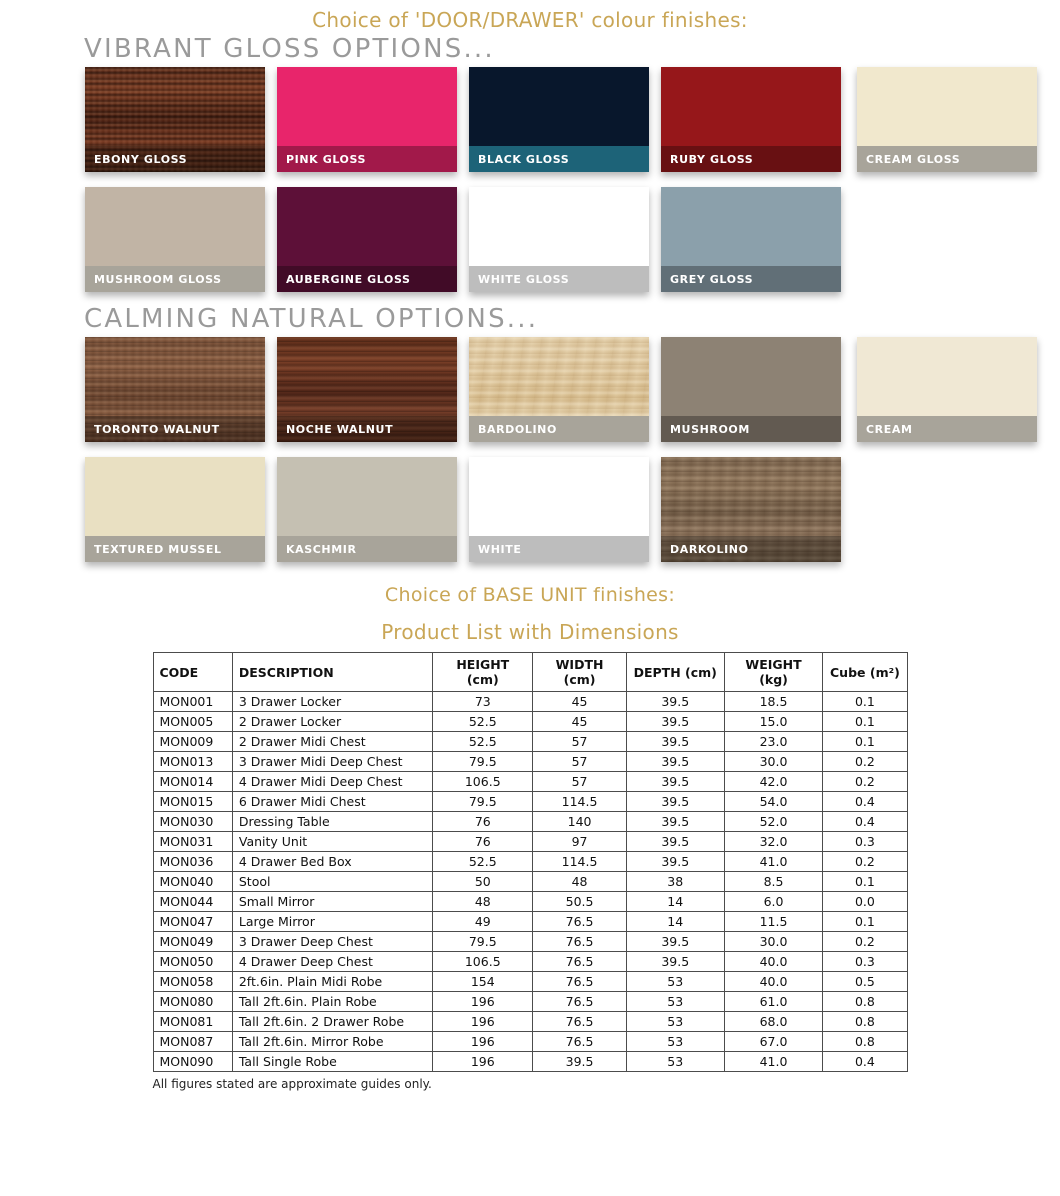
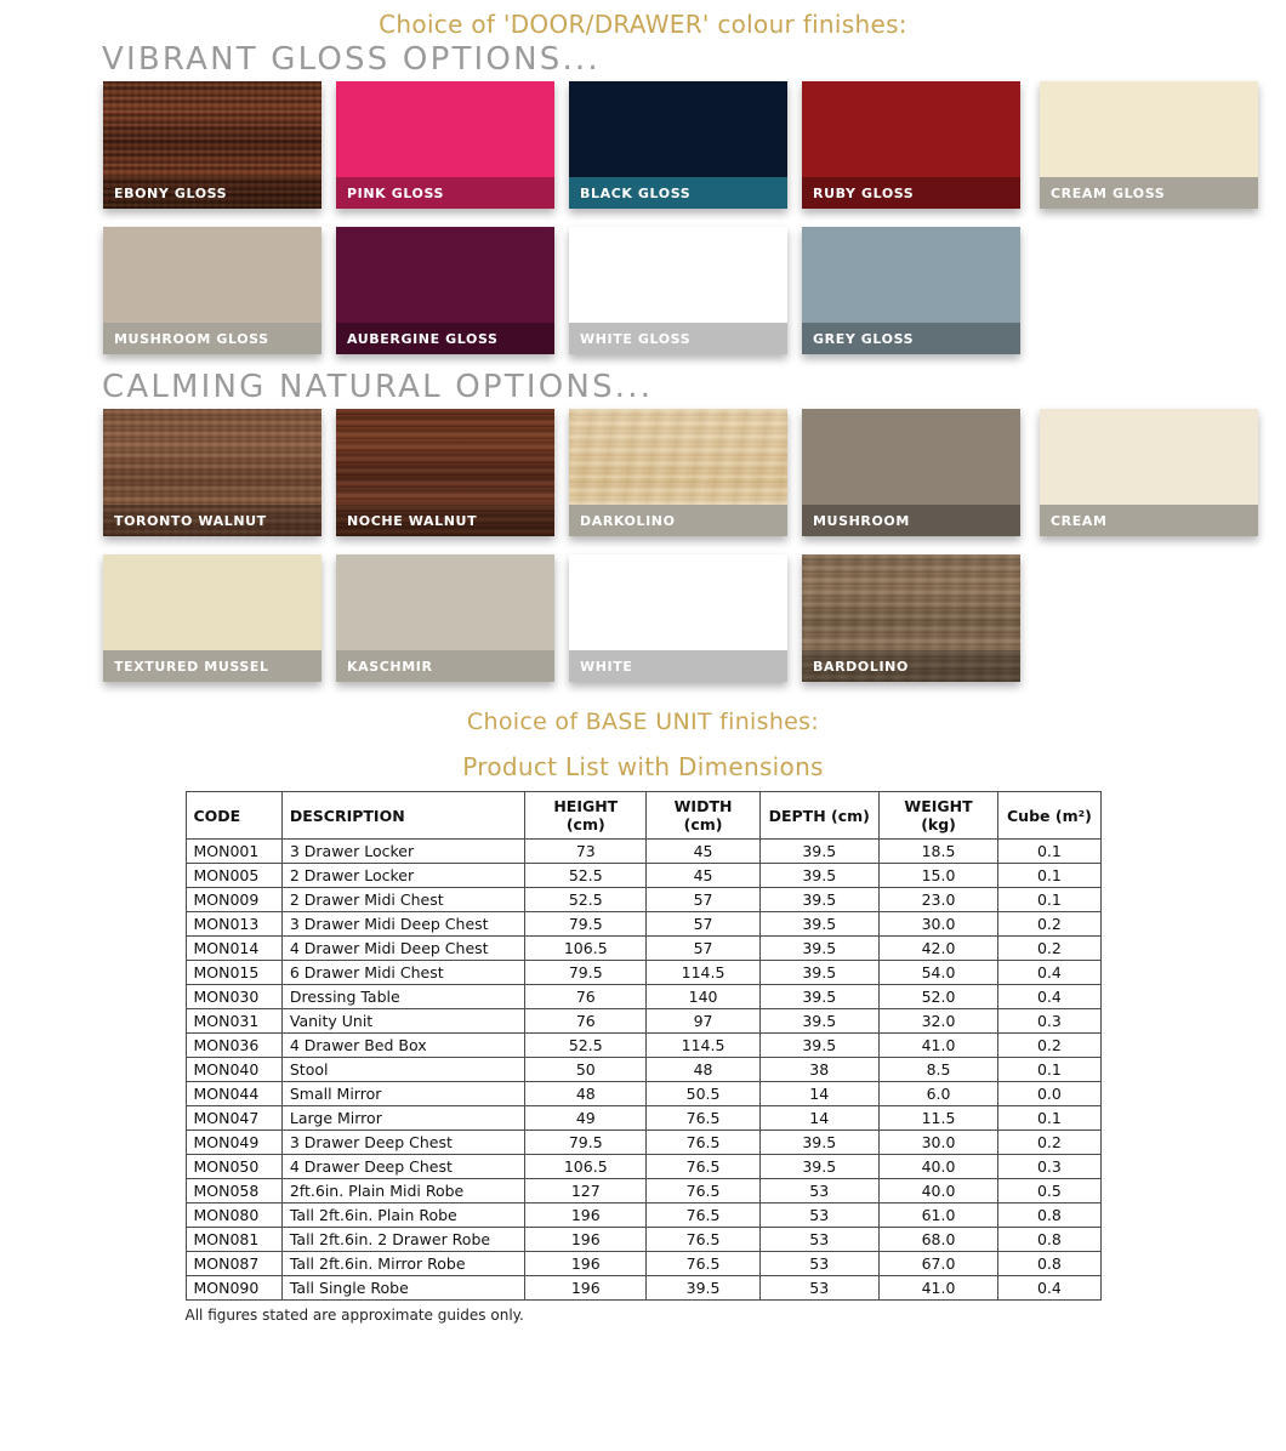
  Choice of 'DOOR/DRAWER' colour finishes:
  VIBRANT GLOSS OPTIONS...
  EBONY GLOSS
  PINK GLOSS
  BLACK GLOSS
  RUBY GLOSS
  CREAM GLOSS
  MUSHROOM GLOSS
  AUBERGINE GLOSS
  WHITE GLOSS
  GREY GLOSS
  CALMING NATURAL OPTIONS...
  TORONTO WALNUT
  NOCHE WALNUT
- BARDOLINO
+ DARKOLINO
  MUSHROOM
  CREAM
  TEXTURED MUSSEL
  KASCHMIR
  WHITE
- DARKOLINO
+ BARDOLINO
  Choice of BASE UNIT finishes:
  Product List with Dimensions
  CODE	DESCRIPTION	HEIGHT (cm)	WIDTH (cm)	DEPTH (cm)	WEIGHT (kg)	Cube (m²)
  MON001	3 Drawer Locker	73	45	39.5	18.5	0.1
  MON005	2 Drawer Locker	52.5	45	39.5	15.0	0.1
  MON009	2 Drawer Midi Chest	52.5	57	39.5	23.0	0.1
  MON013	3 Drawer Midi Deep Chest	79.5	57	39.5	30.0	0.2
  MON014	4 Drawer Midi Deep Chest	106.5	57	39.5	42.0	0.2
  MON015	6 Drawer Midi Chest	79.5	114.5	39.5	54.0	0.4
  MON030	Dressing Table	76	140	39.5	52.0	0.4
  MON031	Vanity Unit	76	97	39.5	32.0	0.3
  MON036	4 Drawer Bed Box	52.5	114.5	39.5	41.0	0.2
  MON040	Stool	50	48	38	8.5	0.1
  MON044	Small Mirror	48	50.5	14	6.0	0.0
  MON047	Large Mirror	49	76.5	14	11.5	0.1
  MON049	3 Drawer Deep Chest	79.5	76.5	39.5	30.0	0.2
  MON050	4 Drawer Deep Chest	106.5	76.5	39.5	40.0	0.3
- MON058	2ft.6in. Plain Midi Robe	154	76.5	53	40.0	0.5
+ MON058	2ft.6in. Plain Midi Robe	127	76.5	53	40.0	0.5
  MON080	Tall 2ft.6in. Plain Robe	196	76.5	53	61.0	0.8
  MON081	Tall 2ft.6in. 2 Drawer Robe	196	76.5	53	68.0	0.8
  MON087	Tall 2ft.6in. Mirror Robe	196	76.5	53	67.0	0.8
  MON090	Tall Single Robe	196	39.5	53	41.0	0.4
  All figures stated are approximate guides only.
